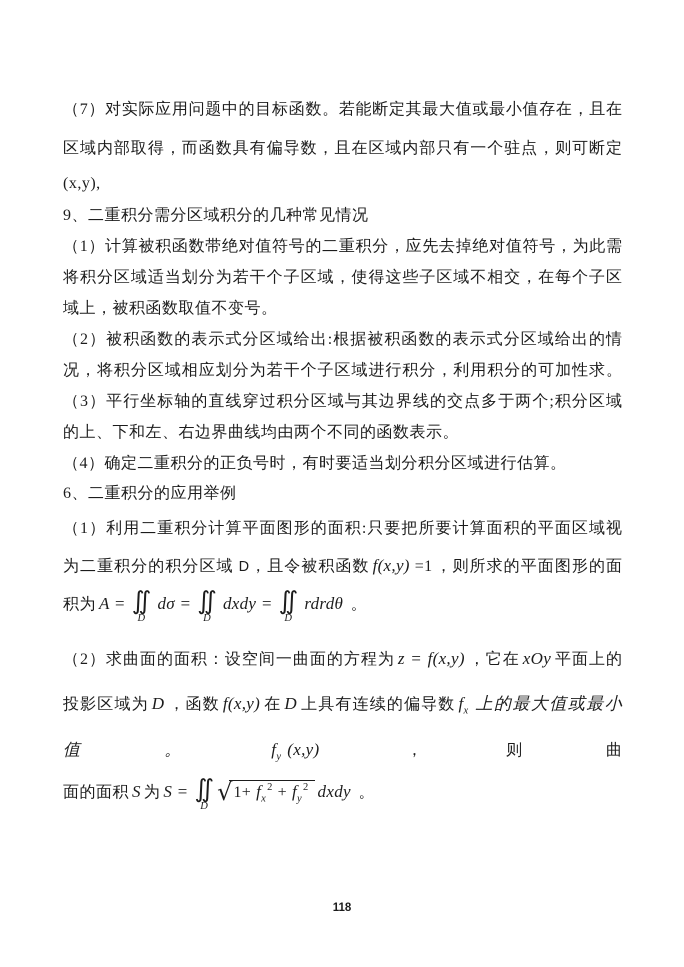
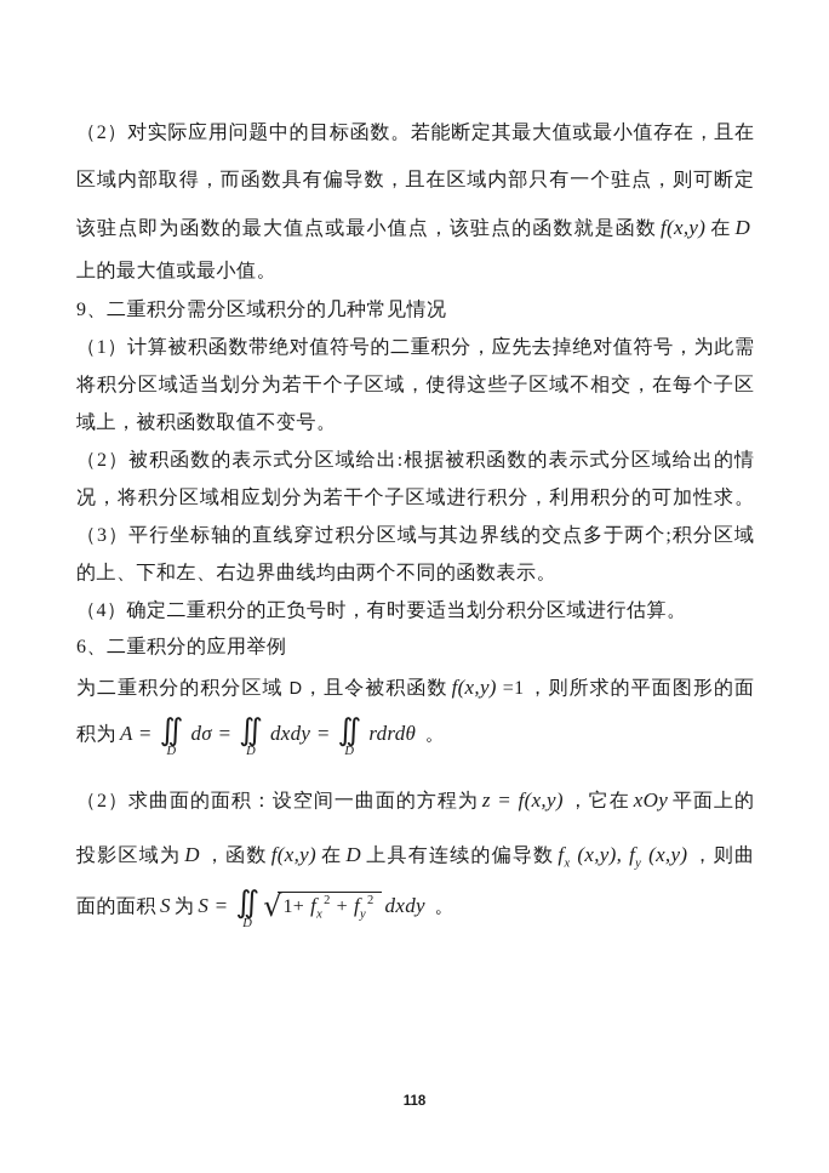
- （7）对实际应用问题中的目标函数。若能断定其最大值或最小值存在，且在
+ （2）对实际应用问题中的目标函数。若能断定其最大值或最小值存在，且在
  区域内部取得，而函数具有偏导数，且在区域内部只有一个驻点，则可断定
+ 该驻点即为函数的最大值点或最小值点，该驻点的函数就是函数 f(x,y) 在 D
- (x,y),
+ 上的最大值或最小值。
  9、二重积分需分区域积分的几种常见情况
  （1）计算被积函数带绝对值符号的二重积分，应先去掉绝对值符号，为此需
  将积分区域适当划分为若干个子区域，使得这些子区域不相交，在每个子区
  域上，被积函数取值不变号。
  （2）被积函数的表示式分区域给出:根据被积函数的表示式分区域给出的情
  况，将积分区域相应划分为若干个子区域进行积分，利用积分的可加性求。
  （3）平行坐标轴的直线穿过积分区域与其边界线的交点多于两个;积分区域
  的上、下和左、右边界曲线均由两个不同的函数表示。
  （4）确定二重积分的正负号时，有时要适当划分积分区域进行估算。
  6、二重积分的应用举例
- （1）利用二重积分计算平面图形的面积:只要把所要计算面积的平面区域视
  为二重积分的积分区域 D，且令被积函数 f(x,y) =1，则所求的平面图形的面
  积为 A =
  ∬
  D
  dσ =
  ∬
  D
  dxdy =
  ∬
  D
  rdrdθ 。
  （2）求曲面的面积：设空间一曲面的方程为 z = f(x,y) ，它在 xOy 平面上的
- 投影区域为 D ，函数 f(x,y) 在 D 上具有连续的偏导数 fx上的最大值或最小值。 fy(x,y) ，则曲
+ 投影区域为 D ，函数 f(x,y) 在 D 上具有连续的偏导数 fx(x,y), fy(x,y) ，则曲
  面的面积 S 为 S =
  ∬
  D
  √1+ fx2 + fy2 dxdy 。
  118
